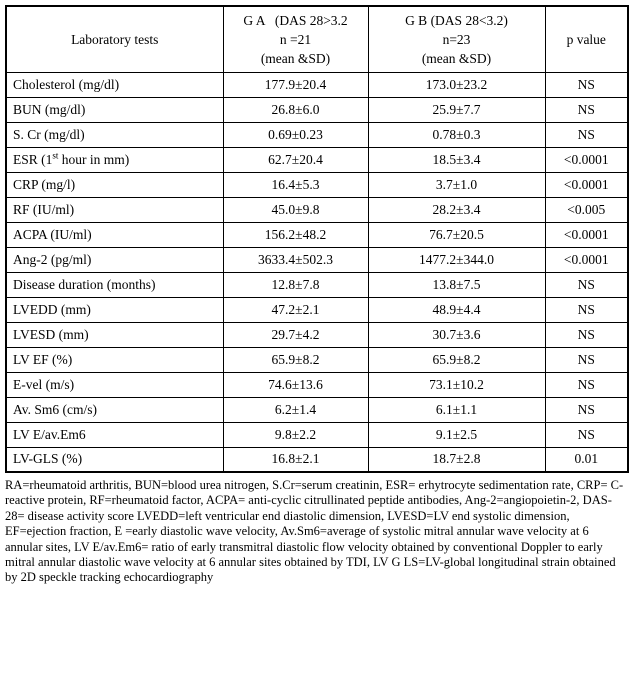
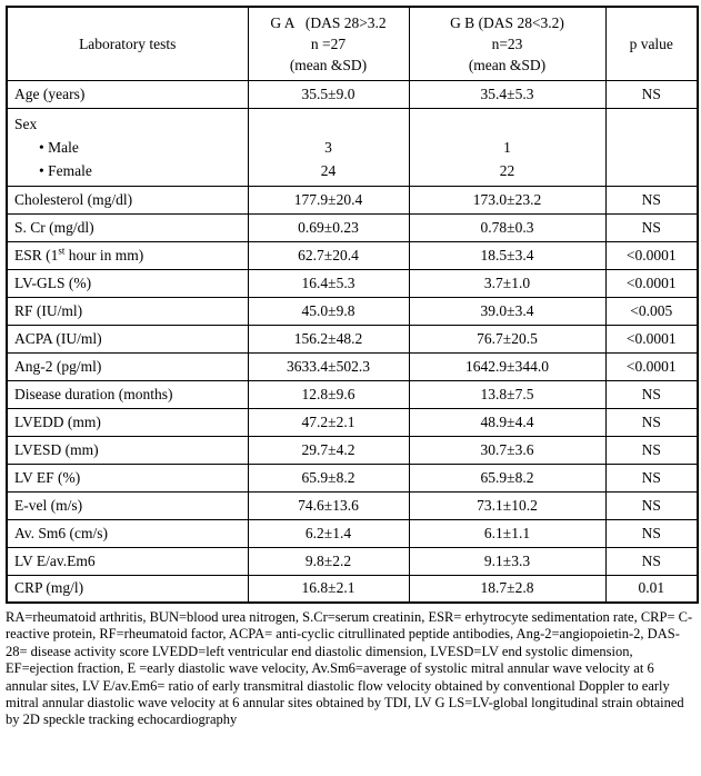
- Laboratory tests	G A (DAS 28>3.2n =21(mean &SD)	G B (DAS 28<3.2)n=23(mean &SD)	p value
+ Laboratory tests	G A (DAS 28>3.2n =27(mean &SD)	G B (DAS 28<3.2)n=23(mean &SD)	p value
+ Age (years)	35.5±9.0	35.4±5.3	NS
+ Sex• Male• Female	324	122
  Cholesterol (mg/dl)	177.9±20.4	173.0±23.2	NS
- BUN (mg/dl)	26.8±6.0	25.9±7.7	NS
  S. Cr (mg/dl)	0.69±0.23	0.78±0.3	NS
  ESR (1st hour in mm)	62.7±20.4	18.5±3.4	<0.0001
- CRP (mg/l)	16.4±5.3	3.7±1.0	<0.0001
+ LV-GLS (%)	16.4±5.3	3.7±1.0	<0.0001
- RF (IU/ml)	45.0±9.8	28.2±3.4	<0.005
+ RF (IU/ml)	45.0±9.8	39.0±3.4	<0.005
  ACPA (IU/ml)	156.2±48.2	76.7±20.5	<0.0001
- Ang-2 (pg/ml)	3633.4±502.3	1477.2±344.0	<0.0001
+ Ang-2 (pg/ml)	3633.4±502.3	1642.9±344.0	<0.0001
- Disease duration (months)	12.8±7.8	13.8±7.5	NS
+ Disease duration (months)	12.8±9.6	13.8±7.5	NS
  LVEDD (mm)	47.2±2.1	48.9±4.4	NS
  LVESD (mm)	29.7±4.2	30.7±3.6	NS
  LV EF (%)	65.9±8.2	65.9±8.2	NS
  E-vel (m/s)	74.6±13.6	73.1±10.2	NS
  Av. Sm6 (cm/s)	6.2±1.4	6.1±1.1	NS
- LV E/av.Em6	9.8±2.2	9.1±2.5	NS
+ LV E/av.Em6	9.8±2.2	9.1±3.3	NS
- LV-GLS (%)	16.8±2.1	18.7±2.8	0.01
+ CRP (mg/l)	16.8±2.1	18.7±2.8	0.01
  RA=rheumatoid arthritis, BUN=blood urea nitrogen, S.Cr=serum creatinin, ESR= erhytrocyte sedimentation rate, CRP= C-reactive protein, RF=rheumatoid factor, ACPA= anti-cyclic citrullinated peptide antibodies, Ang-2=angiopoietin-2, DAS-28= disease activity score LVEDD=left ventricular end diastolic dimension, LVESD=LV end systolic dimension, EF=ejection fraction, E =early diastolic wave velocity, Av.Sm6=average of systolic mitral annular wave velocity at 6 annular sites, LV E/av.Em6= ratio of early transmitral diastolic flow velocity obtained by conventional Doppler to early mitral annular diastolic wave velocity at 6 annular sites obtained by TDI, LV G LS=LV-global longitudinal strain obtained by 2D speckle tracking echocardiography
